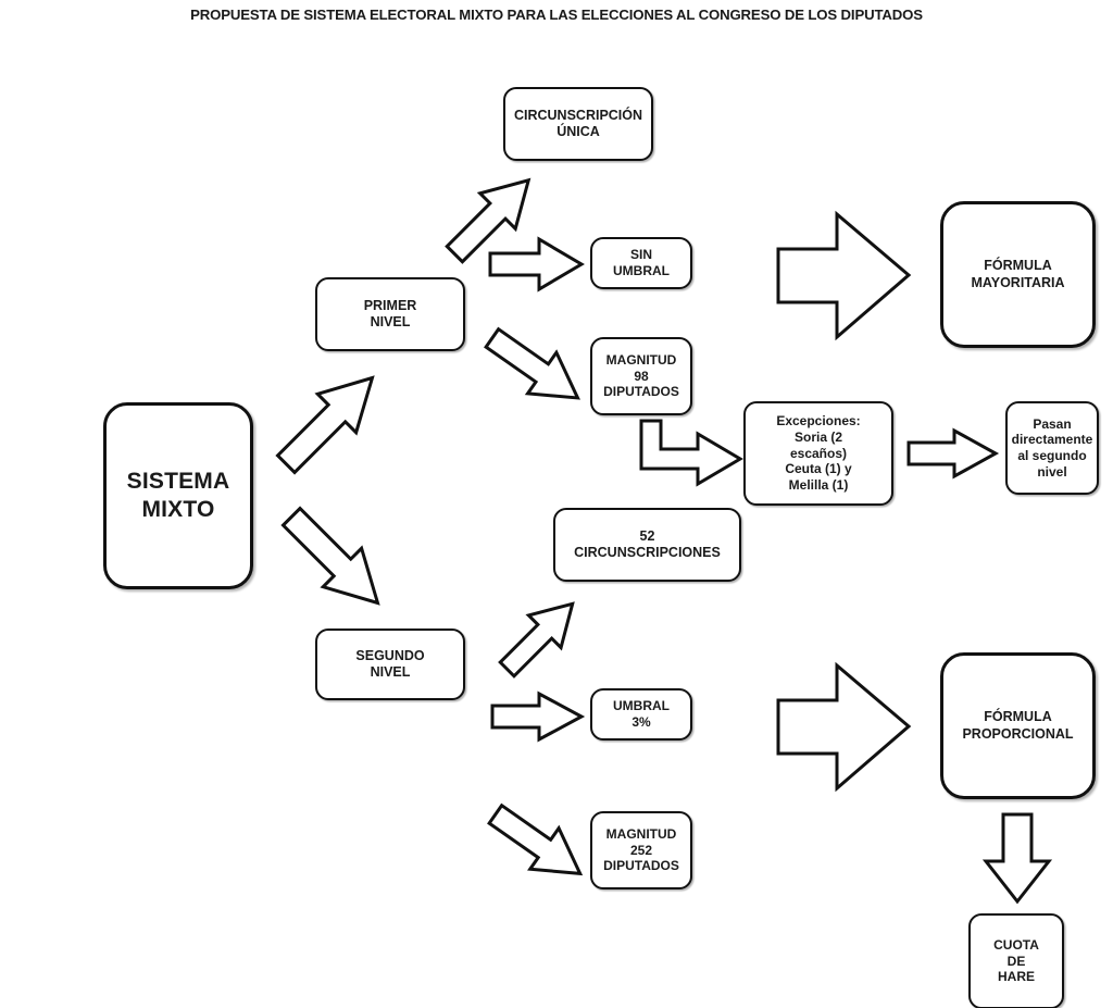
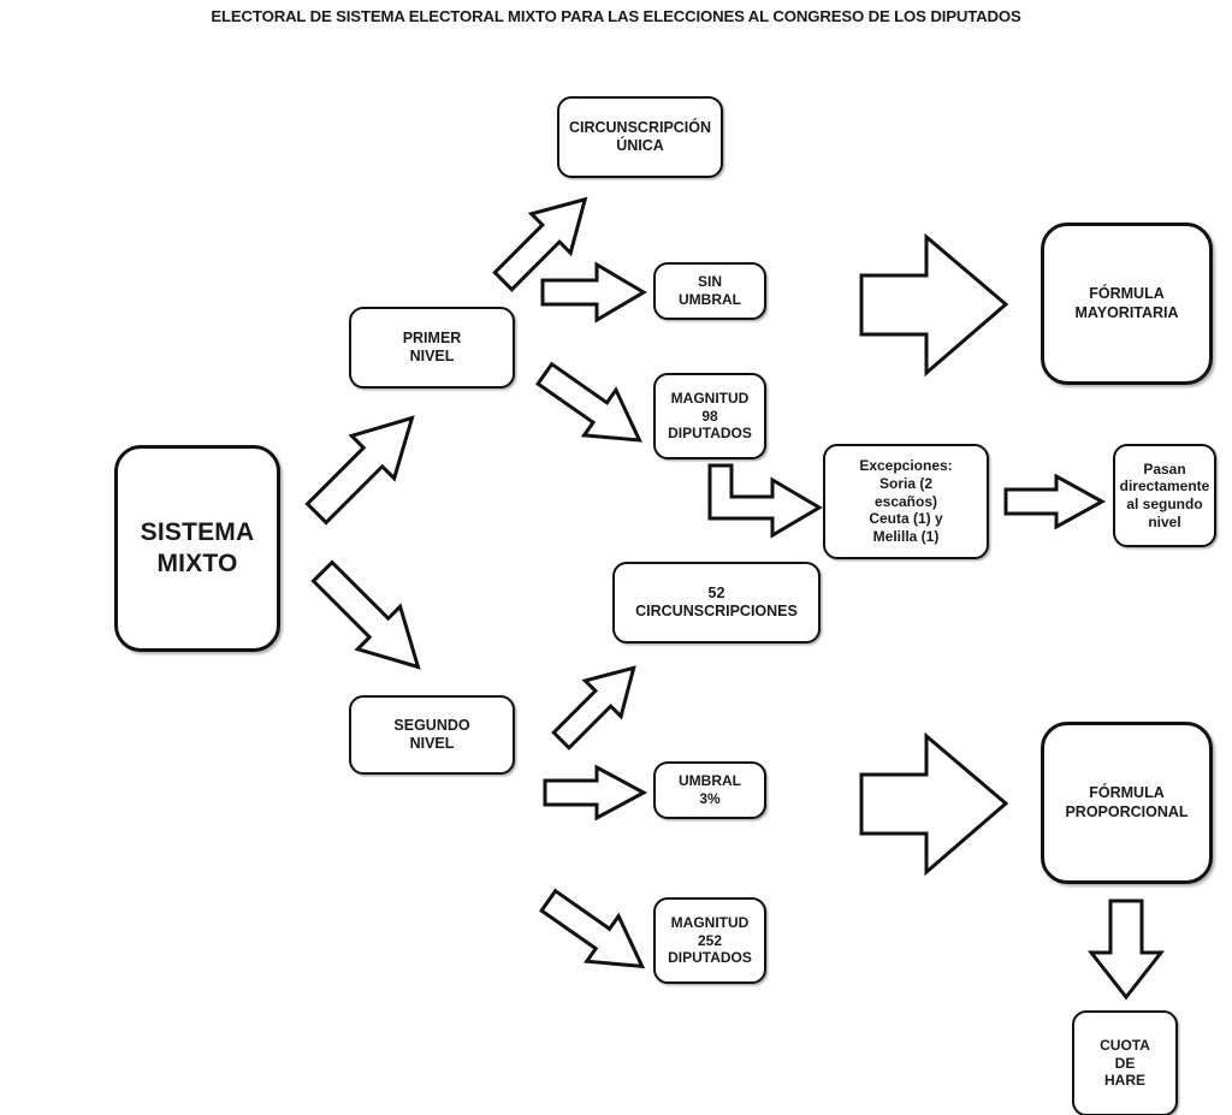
- PROPUESTA DE SISTEMA ELECTORAL MIXTO PARA LAS ELECCIONES AL CONGRESO DE LOS DIPUTADOS
+ ELECTORAL DE SISTEMA ELECTORAL MIXTO PARA LAS ELECCIONES AL CONGRESO DE LOS DIPUTADOS
  SISTEMA
  MIXTO
  PRIMER
  NIVEL
  SEGUNDO
  NIVEL
  CIRCUNSCRIPCIÓN
  ÚNICA
  SIN
  UMBRAL
  MAGNITUD
  98
  DIPUTADOS
  Excepciones:
  Soria (2
  escaños)
  Ceuta (1) y
  Melilla (1)
  Pasan
  directamente
  al segundo
  nivel
  FÓRMULA
  MAYORITARIA
  52
  CIRCUNSCRIPCIONES
  UMBRAL
  3%
  MAGNITUD
  252
  DIPUTADOS
  FÓRMULA
  PROPORCIONAL
  CUOTA
  DE
  HARE
